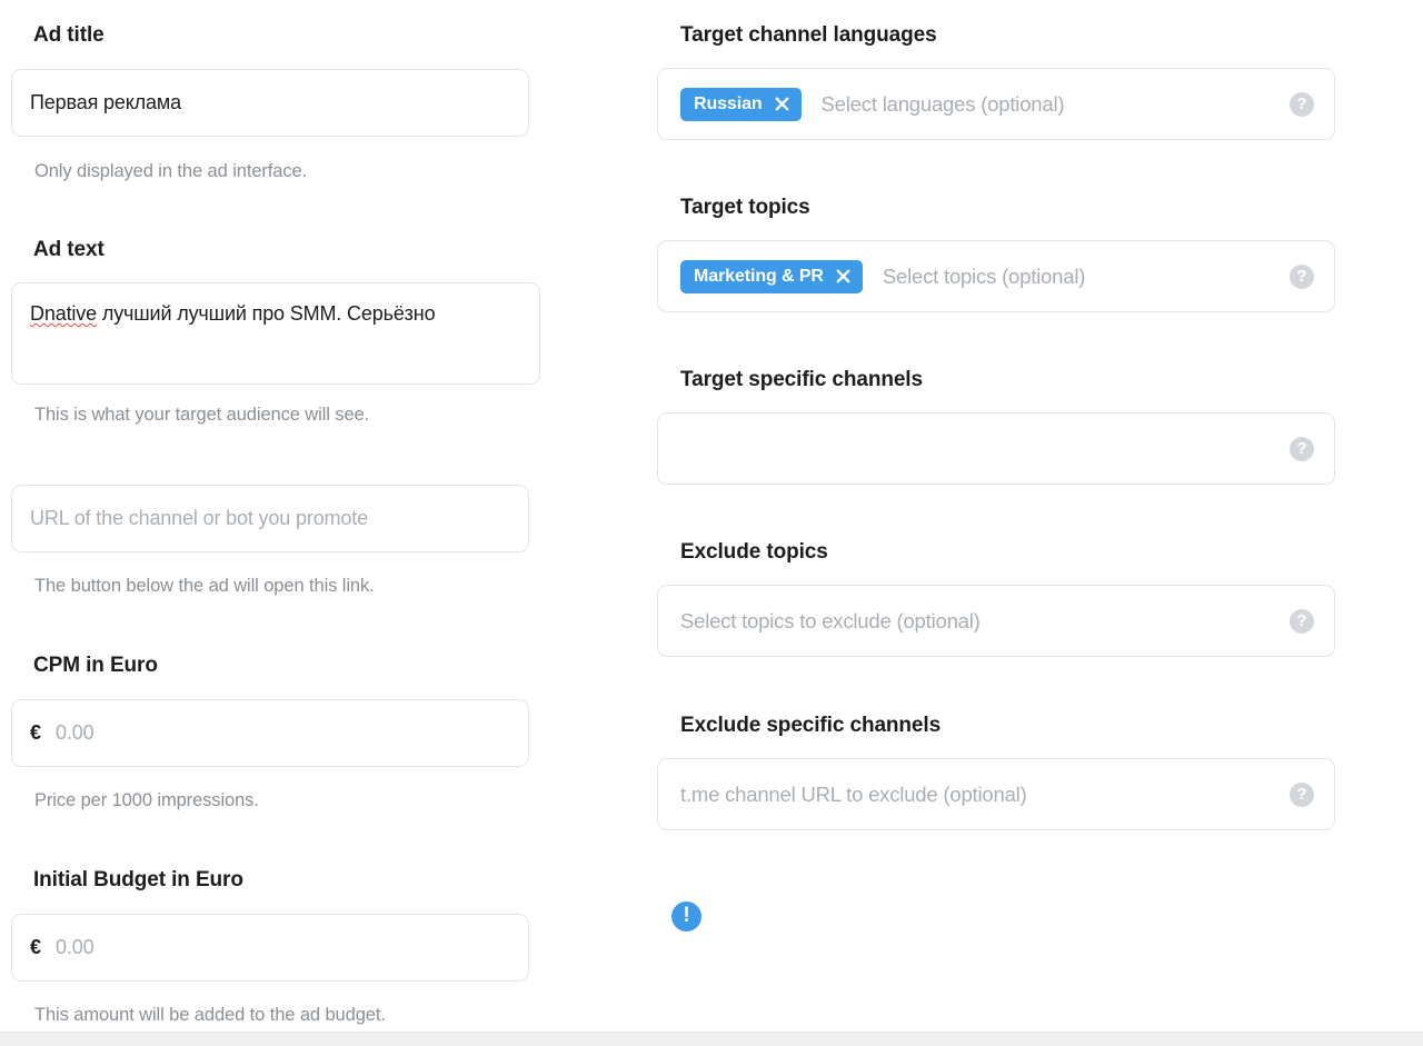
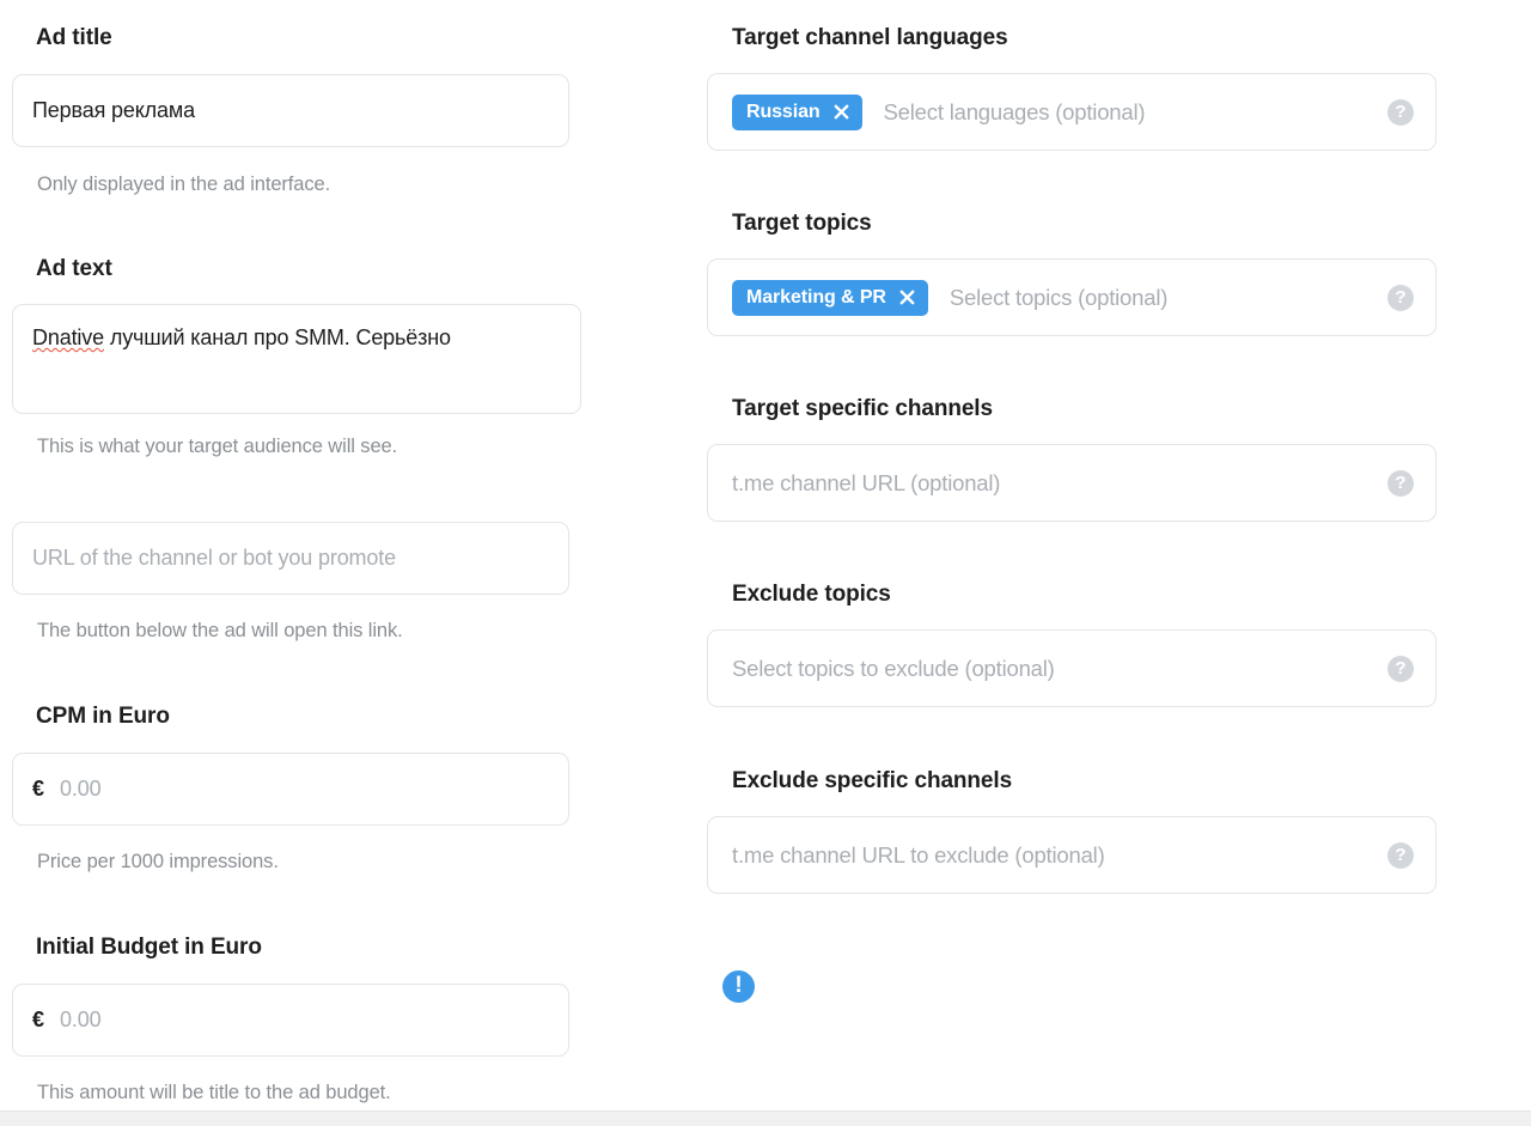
  Ad title
  Первая реклама
  Only displayed in the ad interface.
  Ad text
- Dnative лучший лучший про SMM. Серьёзно
+ Dnative лучший канал про SMM. Серьёзно
  This is what your target audience will see.
  URL of the channel or bot you promote
  The button below the ad will open this link.
  CPM in Euro
  €
  0.00
  Price per 1000 impressions.
  Initial Budget in Euro
  €
  0.00
- This amount will be added to the ad budget.
+ This amount will be title to the ad budget.
  Target channel languages
  Russian
  Select languages (optional)
  ?
  Target topics
  Marketing & PR
  Select topics (optional)
  ?
  Target specific channels
+ t.me channel URL (optional)
  ?
  Exclude topics
  Select topics to exclude (optional)
  ?
  Exclude specific channels
  t.me channel URL to exclude (optional)
  ?
  !
